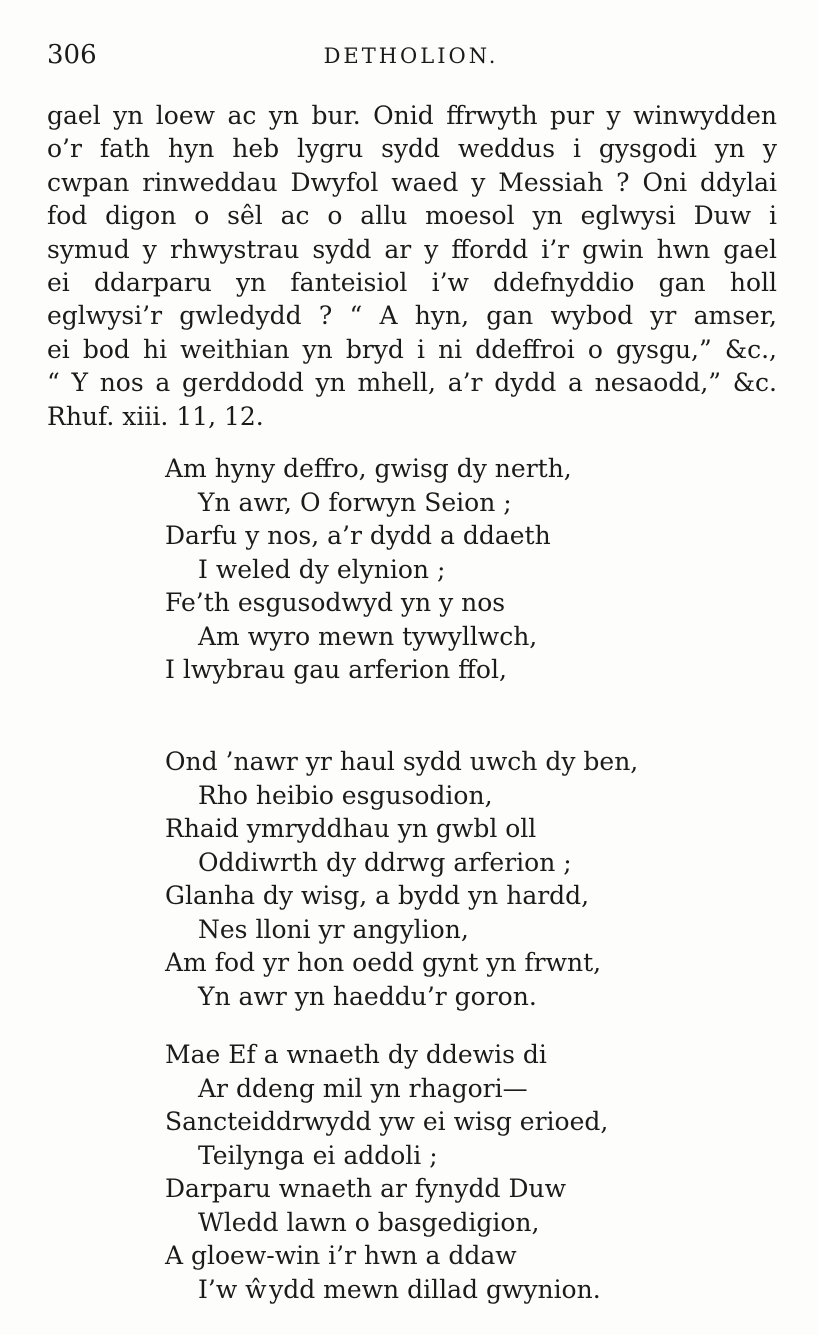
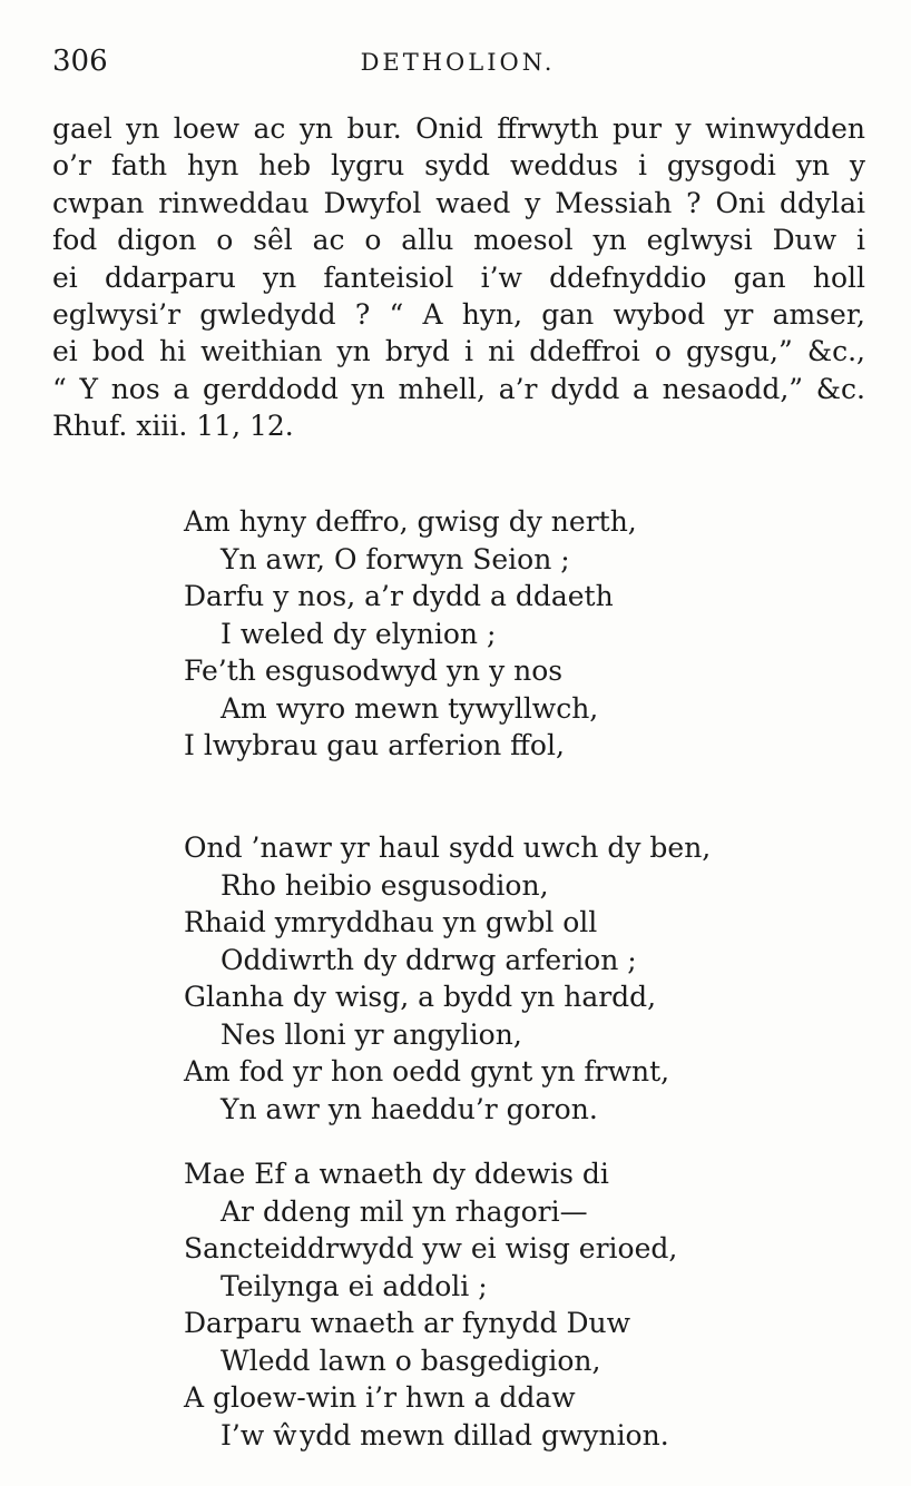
  306
  DETHOLION.
  gael yn loew ac yn bur. Onid ffrwyth pur y winwydden
  o’r fath hyn heb lygru sydd weddus i gysgodi yn y
  cwpan rinweddau Dwyfol waed y Messiah ? Oni ddylai
  fod digon o sêl ac o allu moesol yn eglwysi Duw i
- symud y rhwystrau sydd ar y ffordd i’r gwin hwn gael
  ei ddarparu yn fanteisiol i’w ddefnyddio gan holl
  eglwysi’r gwledydd ? “ A hyn, gan wybod yr amser,
  ei bod hi weithian yn bryd i ni ddeffroi o gysgu,” &c.,
  “ Y nos a gerddodd yn mhell, a’r dydd a nesaodd,” &c.
  Rhuf. xiii. 11, 12.
  Am hyny deffro, gwisg dy nerth,
  Yn awr, O forwyn Seion ;
  Darfu y nos, a’r dydd a ddaeth
  I weled dy elynion ;
  Fe’th esgusodwyd yn y nos
  Am wyro mewn tywyllwch,
  I lwybrau gau arferion ffol,
  Ond ’nawr yr haul sydd uwch dy ben,
  Rho heibio esgusodion,
  Rhaid ymryddhau yn gwbl oll
  Oddiwrth dy ddrwg arferion ;
  Glanha dy wisg, a bydd yn hardd,
  Nes lloni yr angylion,
  Am fod yr hon oedd gynt yn frwnt,
  Yn awr yn haeddu’r goron.
  Mae Ef a wnaeth dy ddewis di
  Ar ddeng mil yn rhagori—
  Sancteiddrwydd yw ei wisg erioed,
  Teilynga ei addoli ;
  Darparu wnaeth ar fynydd Duw
  Wledd lawn o basgedigion,
  A gloew-win i’r hwn a ddaw
  I’w ŵydd mewn dillad gwynion.
